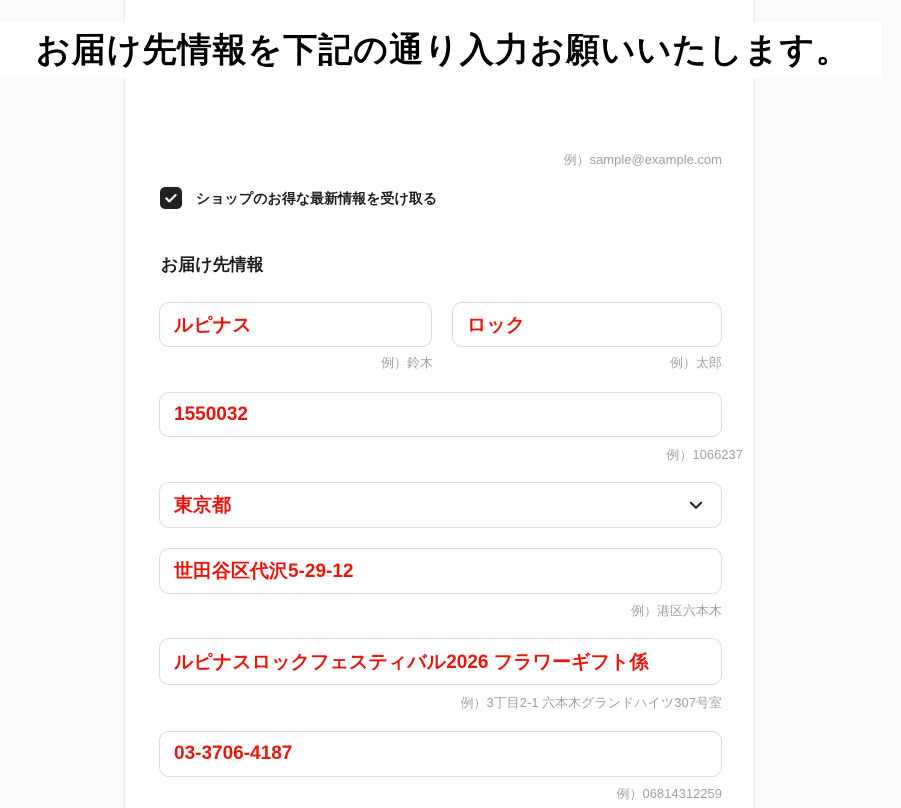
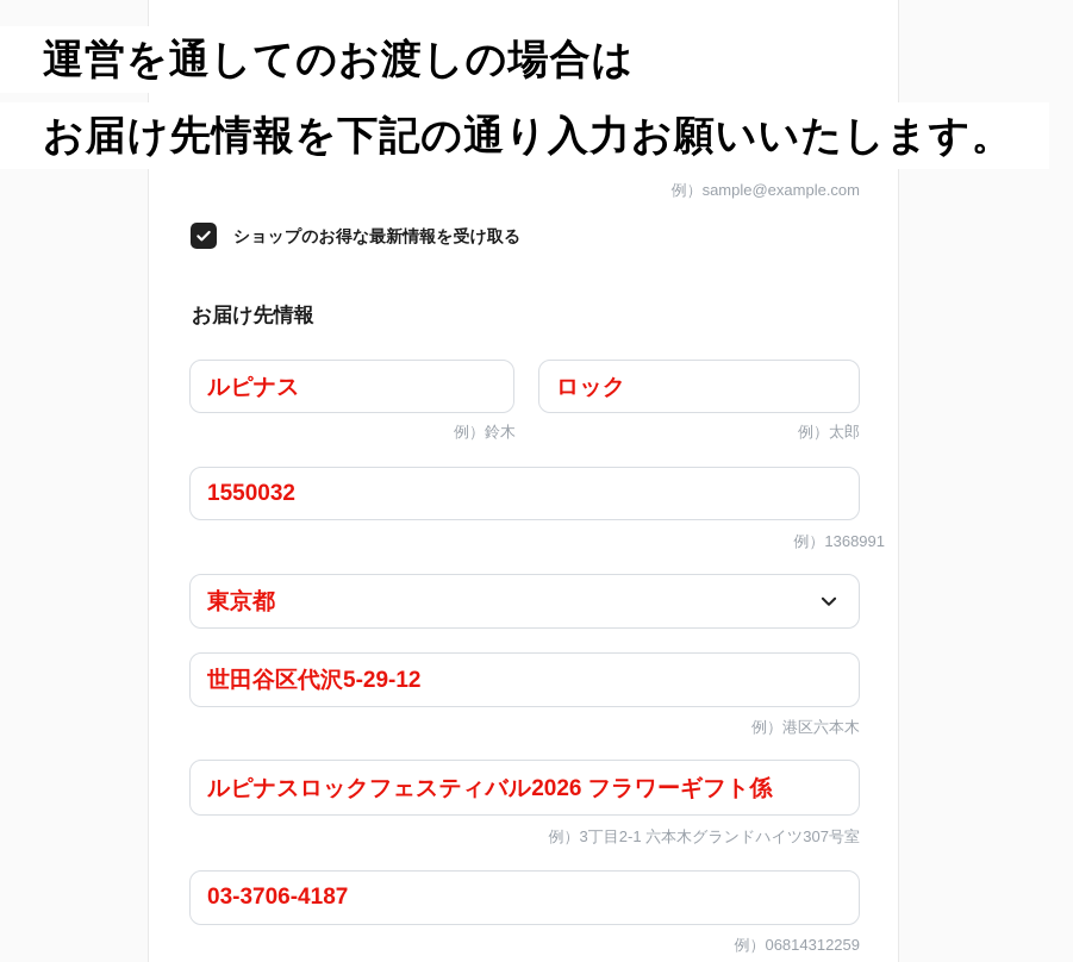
+ 運営を通してのお渡しの場合は
  お届け先情報を下記の通り入力お願いいたします。
  例）sample@example.com
  ショップのお得な最新情報を受け取る
  お届け先情報
  ルピナス
  ロック
  例）鈴木
  例）太郎
  1550032
- 例）1066237
+ 例）1368991
  東京都
  世田谷区代沢5-29-12
  例）港区六本木
  ルピナスロックフェスティバル2026 フラワーギフト係
  例）3丁目2-1 六本木グランドハイツ307号室
  03-3706-4187
  例）06814312259
